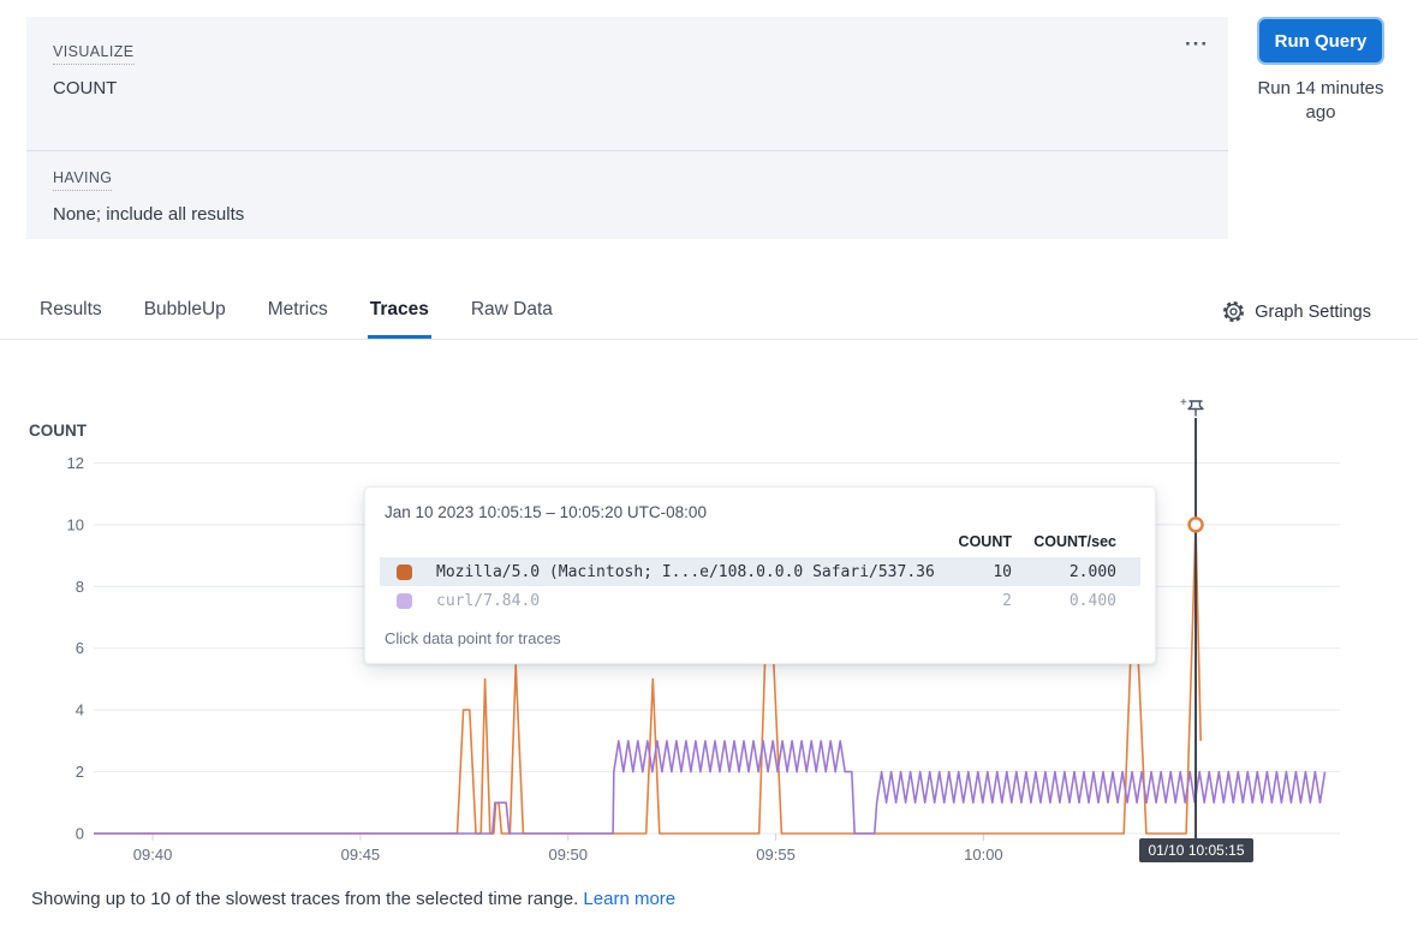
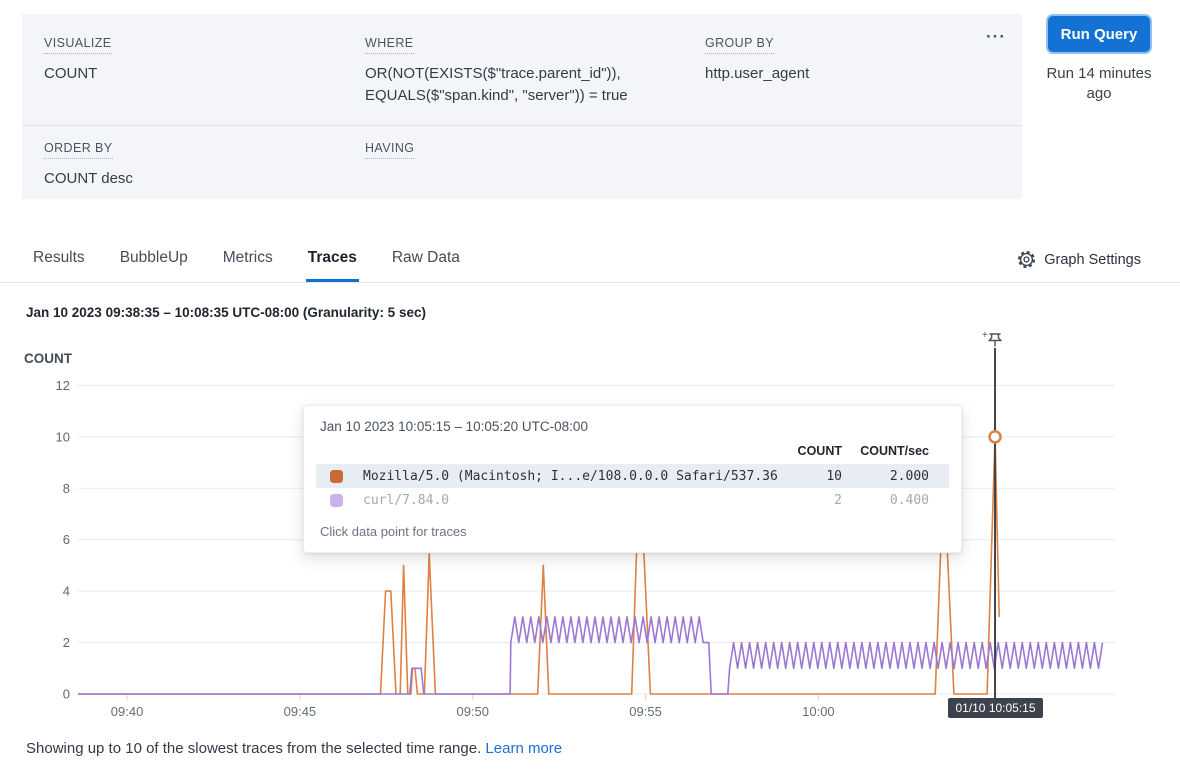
  VISUALIZE
  COUNT
+ WHERE
+ OR(NOT(EXISTS($"trace.parent_id")), EQUALS($"span.kind", "server")) = true
+ GROUP BY
+ http.user_agent
+ ORDER BY
+ COUNT desc
  HAVING
- None; include all results
  ···
  Run Query
  Run 14 minutes ago
  Results
  BubbleUp
  Metrics
  Traces
  Raw Data
  Graph Settings
+ Jan 10 2023 09:38:35 – 10:08:35 UTC-08:00 (Granularity: 5 sec)
  COUNT
  0
  2
  4
  6
  8
  10
  12
  09:40
  09:45
  09:50
  09:55
  10:00
  +
  01/10 10:05:15
  Jan 10 2023 10:05:15 – 10:05:20 UTC-08:00
  COUNT
  COUNT/sec
  Mozilla/5.0 (Macintosh; I...e/108.0.0.0 Safari/537.36
  10
  2.000
  curl/7.84.0
  2
  0.400
  Click data point for traces
  Showing up to 10 of the slowest traces from the selected time range. Learn more
